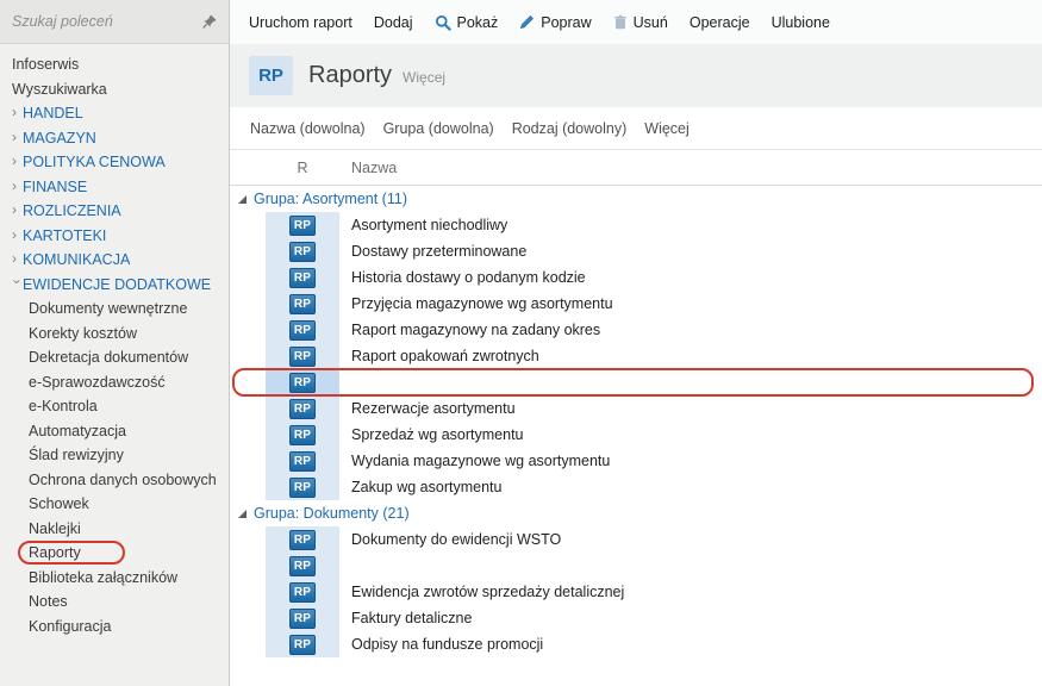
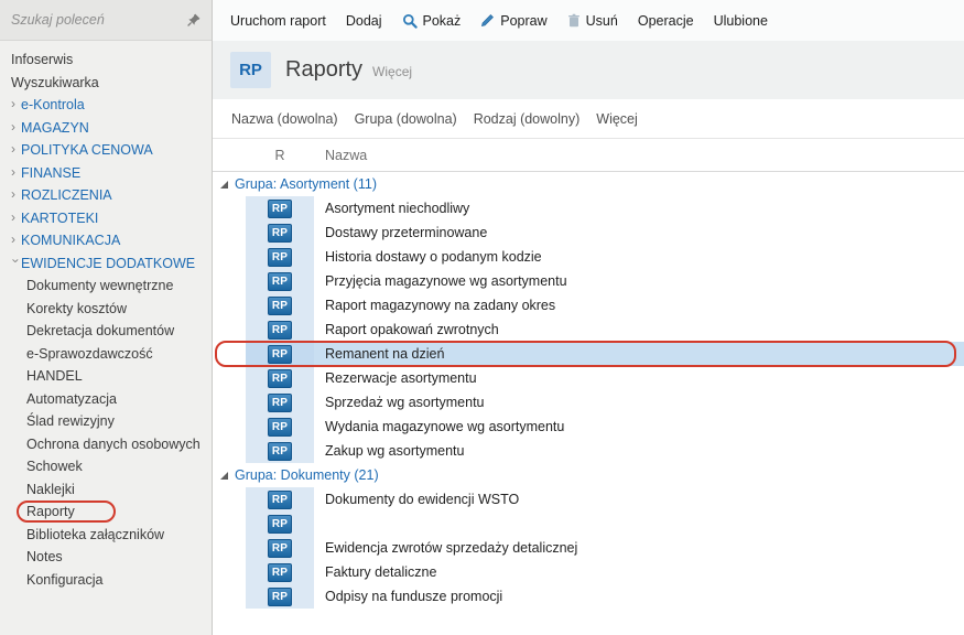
  Szukaj poleceń
  Infoserwis
  Wyszukiwarka
  ›
- HANDEL
+ e-Kontrola
  ›
  MAGAZYN
  ›
  POLITYKA CENOWA
  ›
  FINANSE
  ›
  ROZLICZENIA
  ›
  KARTOTEKI
  ›
  KOMUNIKACJA
  EWIDENCJE DODATKOWE
  Dokumenty wewnętrzne
  Korekty kosztów
  Dekretacja dokumentów
  e-Sprawozdawczość
- e-Kontrola
+ HANDEL
  Automatyzacja
  Ślad rewizyjny
  Ochrona danych osobowych
  Schowek
  Naklejki
  Raporty
  Biblioteka załączników
  Notes
  Konfiguracja
  Uruchom raport
  Dodaj
  Pokaż
  Popraw
  Usuń
  Operacje
  Ulubione
  RP
  Raporty
  Więcej
  Nazwa (dowolna)
  Grupa (dowolna)
  Rodzaj (dowolny)
  Więcej
  R
  Nazwa
  Grupa: Asortyment (11)
  RP
  Asortyment niechodliwy
  RP
  Dostawy przeterminowane
  RP
  Historia dostawy o podanym kodzie
  RP
  Przyjęcia magazynowe wg asortymentu
  RP
  Raport magazynowy na zadany okres
  RP
  Raport opakowań zwrotnych
  RP
+ Remanent na dzień
  RP
  Rezerwacje asortymentu
  RP
  Sprzedaż wg asortymentu
  RP
  Wydania magazynowe wg asortymentu
  RP
  Zakup wg asortymentu
  Grupa: Dokumenty (21)
  RP
  Dokumenty do ewidencji WSTO
  RP
  RP
  Ewidencja zwrotów sprzedaży detalicznej
  RP
  Faktury detaliczne
  RP
  Odpisy na fundusze promocji
